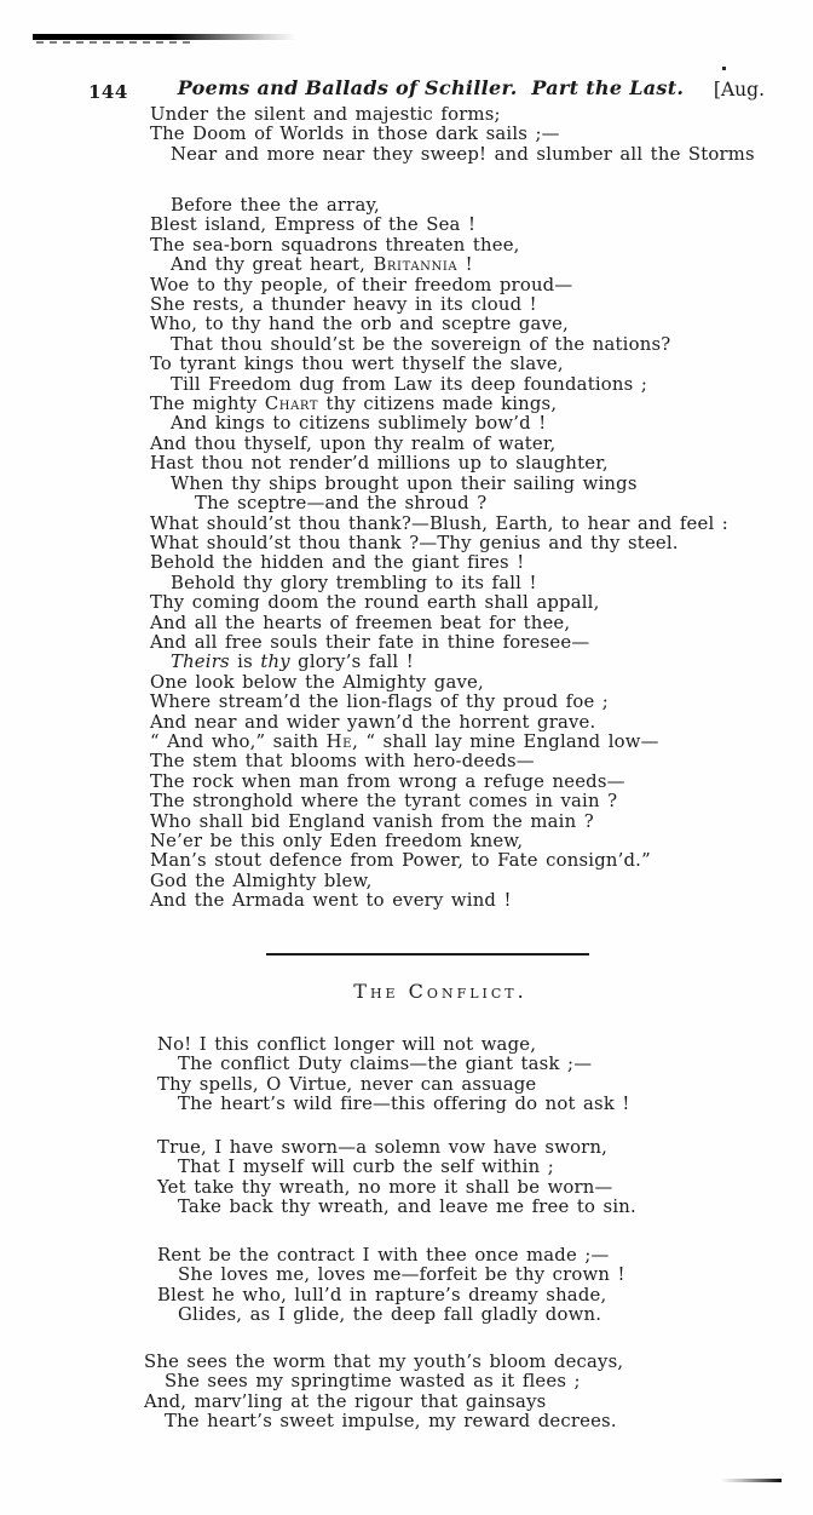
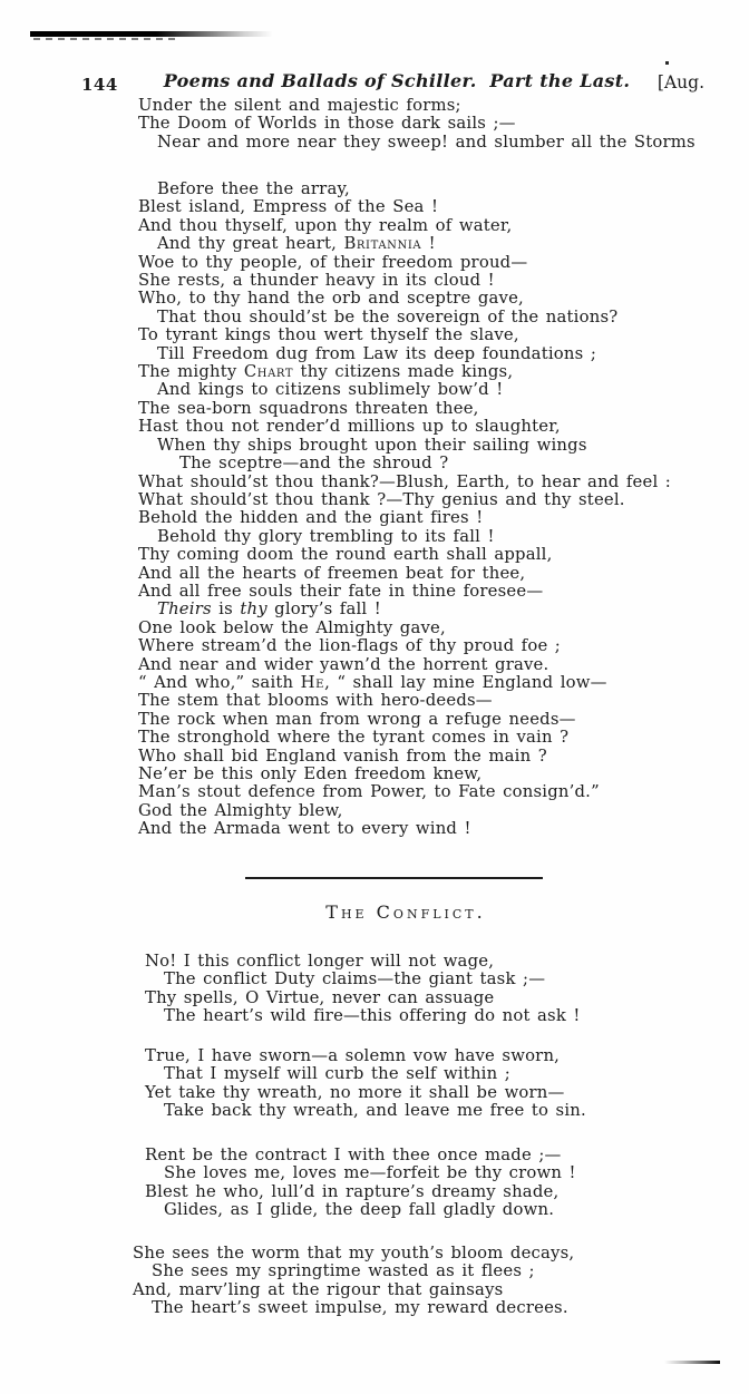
  144
  Poems and Ballads of Schiller. Part the Last.
  [Aug.
  Under the silent and majestic forms;
  The Doom of Worlds in those dark sails ;—
  Near and more near they sweep! and slumber all the Storms
  Before thee the array,
  Blest island, Empress of the Sea !
- The sea-born squadrons threaten thee,
+ And thou thyself, upon thy realm of water,
  And thy great heart, Britannia !
  Woe to thy people, of their freedom proud—
  She rests, a thunder heavy in its cloud !
  Who, to thy hand the orb and sceptre gave,
  That thou should’st be the sovereign of the nations?
  To tyrant kings thou wert thyself the slave,
  Till Freedom dug from Law its deep foundations ;
  The mighty Chart thy citizens made kings,
  And kings to citizens sublimely bow’d !
- And thou thyself, upon thy realm of water,
+ The sea-born squadrons threaten thee,
  Hast thou not render’d millions up to slaughter,
  When thy ships brought upon their sailing wings
  The sceptre—and the shroud ?
  What should’st thou thank?—Blush, Earth, to hear and feel :
  What should’st thou thank ?—Thy genius and thy steel.
  Behold the hidden and the giant fires !
  Behold thy glory trembling to its fall !
  Thy coming doom the round earth shall appall,
  And all the hearts of freemen beat for thee,
  And all free souls their fate in thine foresee—
  Theirs is thy glory’s fall !
  One look below the Almighty gave,
  Where stream’d the lion-flags of thy proud foe ;
  And near and wider yawn’d the horrent grave.
  “ And who,” saith He, “ shall lay mine England low—
  The stem that blooms with hero-deeds—
  The rock when man from wrong a refuge needs—
  The stronghold where the tyrant comes in vain ?
  Who shall bid England vanish from the main ?
  Ne’er be this only Eden freedom knew,
  Man’s stout defence from Power, to Fate consign’d.”
  God the Almighty blew,
  And the Armada went to every wind !
  The Conflict.
  No! I this conflict longer will not wage,
  The conflict Duty claims—the giant task ;—
  Thy spells, O Virtue, never can assuage
  The heart’s wild fire—this offering do not ask !
  True, I have sworn—a solemn vow have sworn,
  That I myself will curb the self within ;
  Yet take thy wreath, no more it shall be worn—
  Take back thy wreath, and leave me free to sin.
  Rent be the contract I with thee once made ;—
  She loves me, loves me—forfeit be thy crown !
  Blest he who, lull’d in rapture’s dreamy shade,
  Glides, as I glide, the deep fall gladly down.
  She sees the worm that my youth’s bloom decays,
  She sees my springtime wasted as it flees ;
  And, marv’ling at the rigour that gainsays
  The heart’s sweet impulse, my reward decrees.
